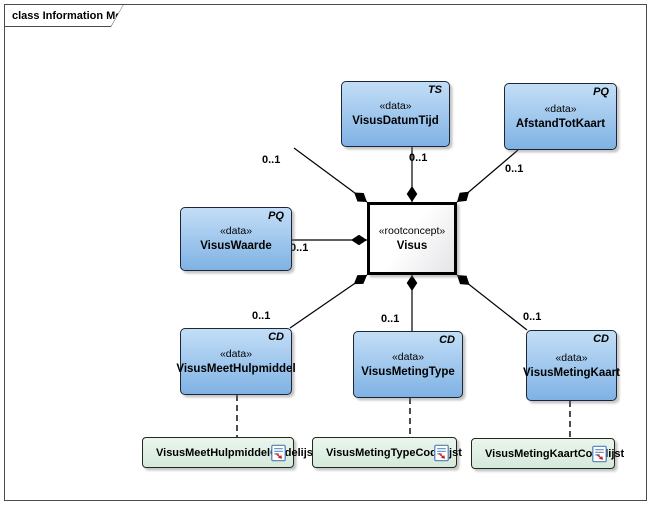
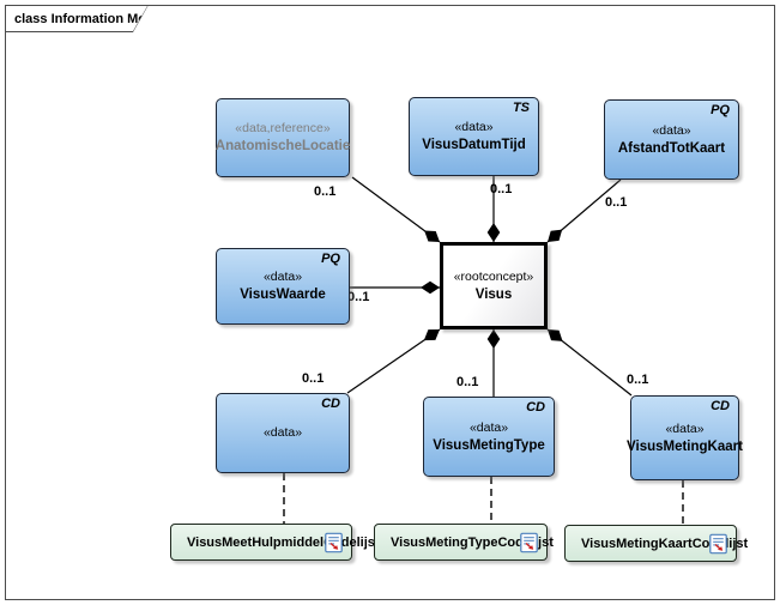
  class Information M
  0..1
  0..1
  0..1
  0..1
  0..1
  0..1
  0..1
+ «data,reference»
+ AnatomischeLocatie
  TS
  «data»
  VisusDatumTijd
  PQ
  «data»
  AfstandTotKaart
  PQ
  «data»
  VisusWaarde
  «rootconcept»
  Visus
  CD
  «data»
- VisusMeetHulpmiddel
  CD
  «data»
  VisusMetingType
  CD
  «data»
  VisusMetingKaart
  VisusMeetHulpmiddeldelijs
  VisusMetingTypeCodjst
  VisusMetingKaartCoijst
